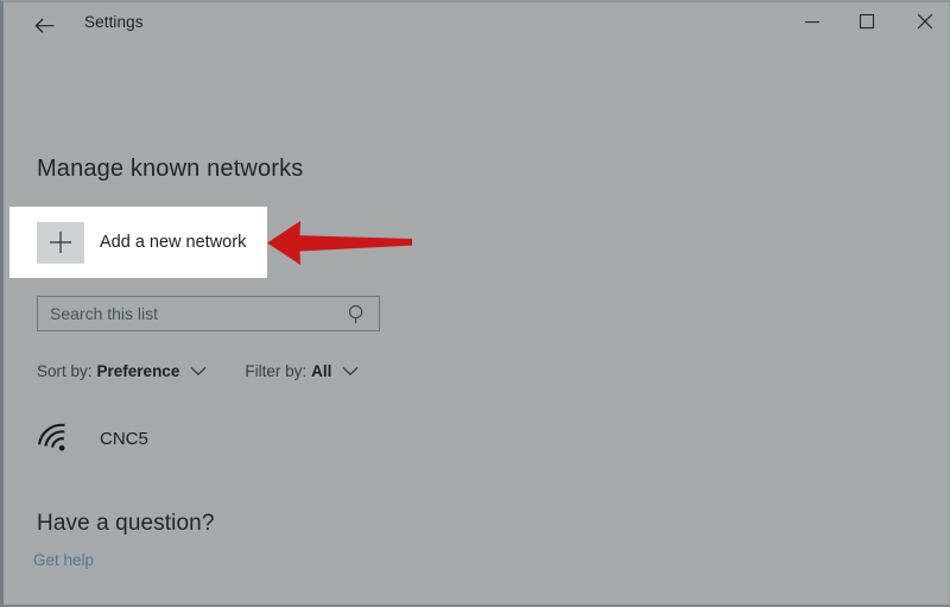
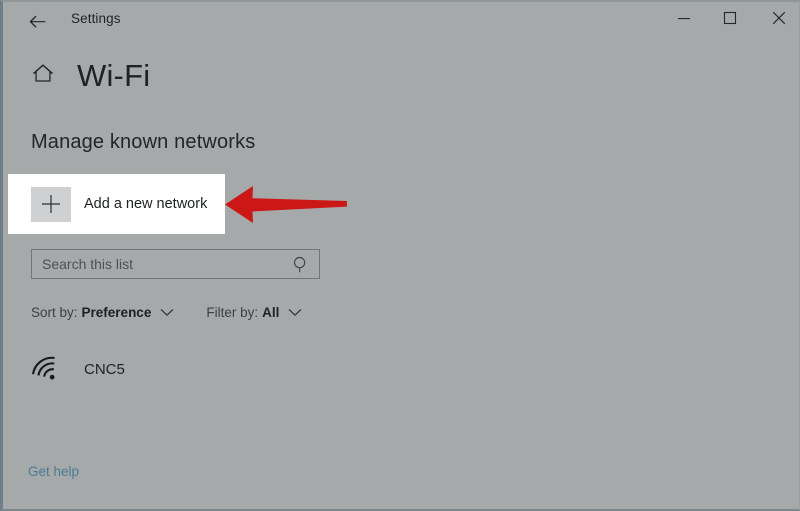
  Settings
+ Wi-Fi
  Manage known networks
  Add a new network
  Search this list
  Sort by:
  Preference
  Filter by:
  All
  CNC5
- Have a question?
  Get help
